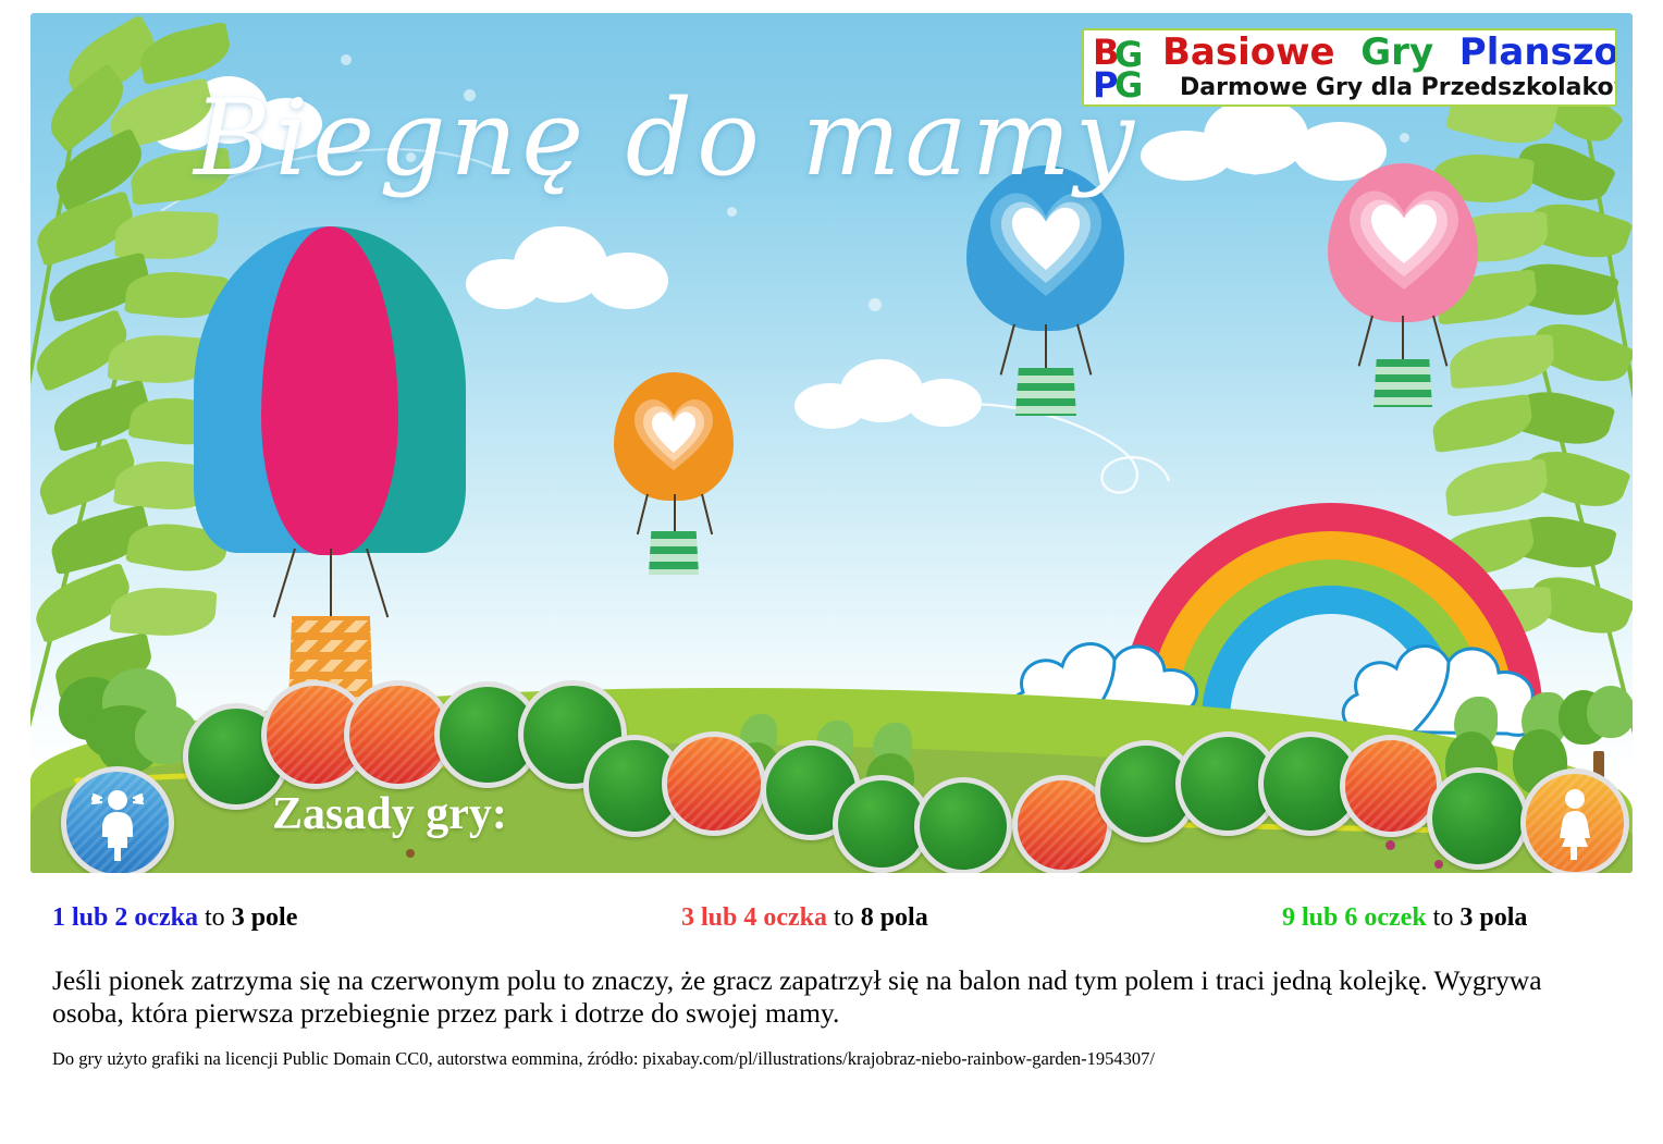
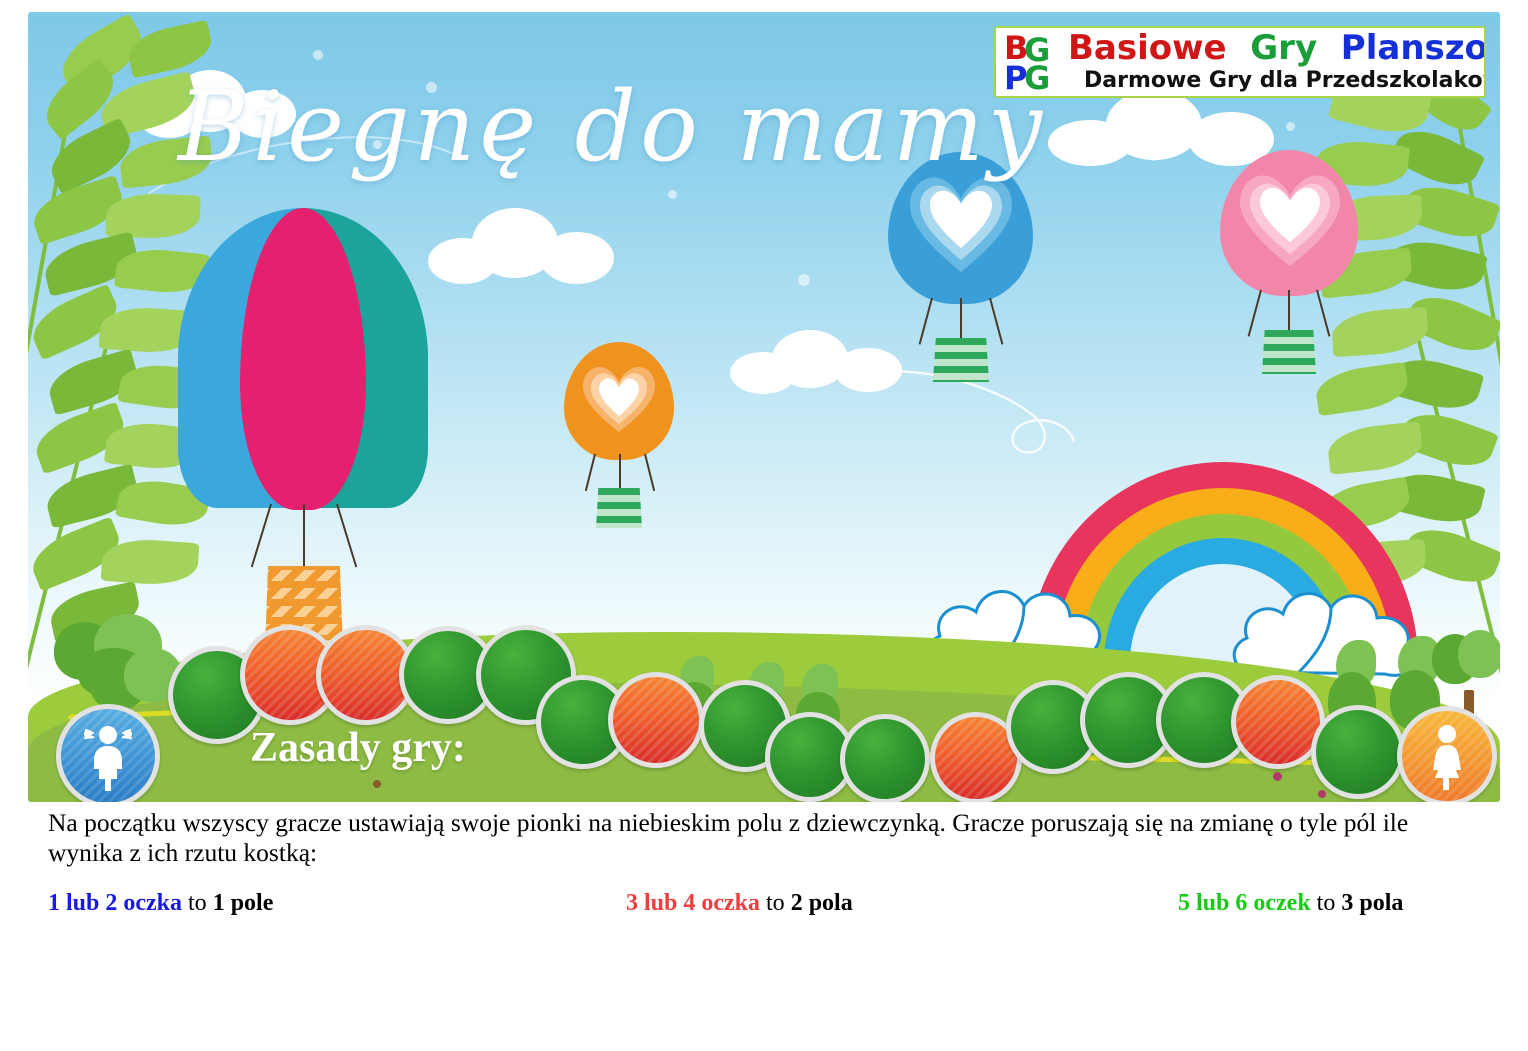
  Biegnę do mamy
  Zasady gry:
  B
  G
  P
  G
  Basiowe Gry Planszo
  Darmowe Gry dla Przedszkolako
+ Na początku wszyscy gracze ustawiają swoje pionki na niebieskim polu z dziewczynką. Gracze poruszają się na zmianę o tyle pól ile wynika z ich rzutu kostką:
- 1 lub 2 oczka to 3 pole
+ 1 lub 2 oczka to 1 pole
- 3 lub 4 oczka to 8 pola
+ 3 lub 4 oczka to 2 pola
- 9 lub 6 oczek to 3 pola
+ 5 lub 6 oczek to 3 pola
- Jeśli pionek zatrzyma się na czerwonym polu to znaczy, że gracz zapatrzył się na balon nad tym polem i traci jedną kolejkę. Wygrywa osoba, która pierwsza przebiegnie przez park i dotrze do swojej mamy.
- Do gry użyto grafiki na licencji Public Domain CC0, autorstwa eommina, źródło: pixabay.com/pl/illustrations/krajobraz-niebo-rainbow-garden-1954307/
